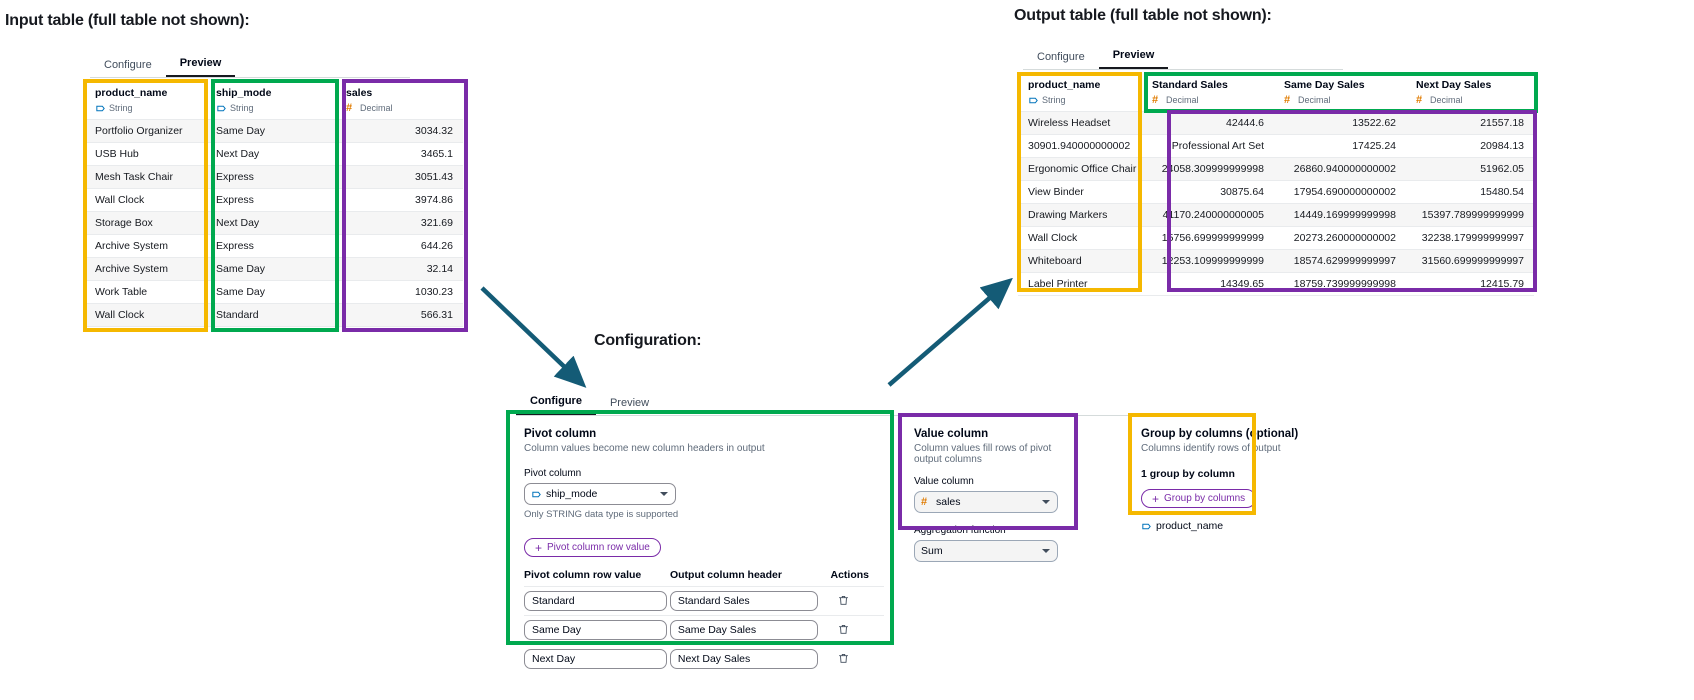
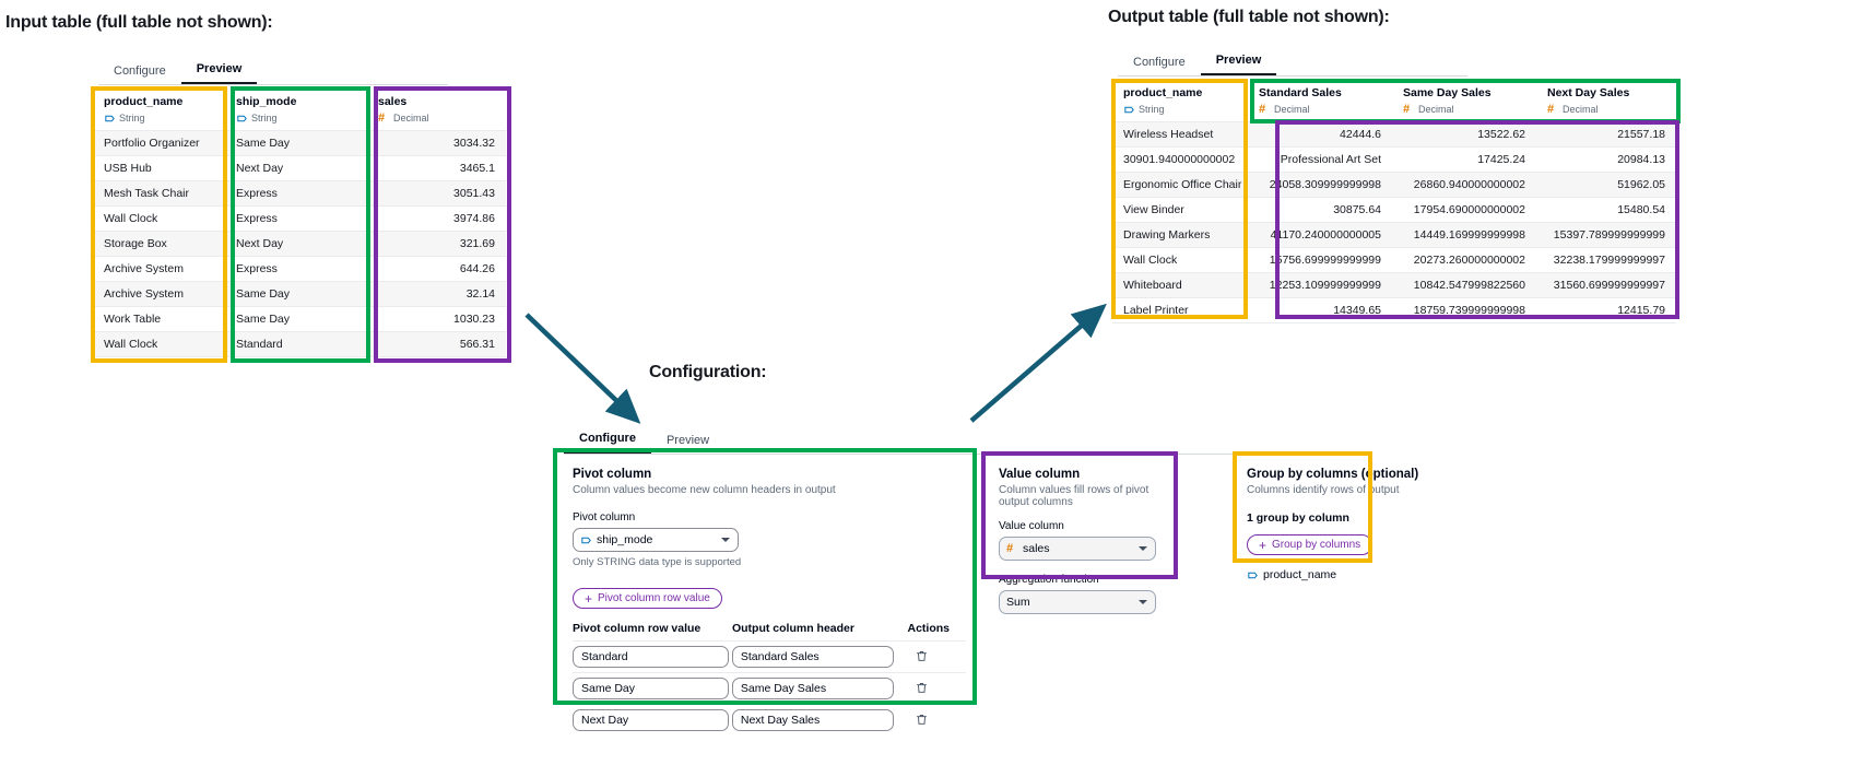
  Input table (full table not shown):
  Output table (full table not shown):
  Configuration:
  Configure
  Preview
  product_name
  String
  Portfolio Organizer
  USB Hub
  Mesh Task Chair
  Wall Clock
  Storage Box
  Archive System
  Archive System
  Work Table
  Wall Clock
  ship_mode
  String
  Same Day
  Next Day
  Express
  Express
  Next Day
  Express
  Same Day
  Same Day
  Standard
  sales
  #
  Decimal
  3034.32
  3465.1
  3051.43
  3974.86
  321.69
  644.26
  32.14
  1030.23
  566.31
  Configure
  Preview
  product_name
  String
  Wireless Headset
  30901.940000000002
  Ergonomic Office Chair
  View Binder
  Drawing Markers
  Wall Clock
  Whiteboard
  Label Printer
  Standard Sales
  #
  Decimal
  42444.6
  Professional Art Set
  24058.309999999998
  30875.64
  41170.240000000005
  15756.699999999999
  12253.109999999999
  14349.65
  Same Day Sales
  #
  Decimal
  13522.62
  17425.24
  26860.940000000002
  17954.690000000002
  14449.169999999998
  20273.260000000002
- 18574.629999999997
+ 10842.547999822560
  18759.739999999998
  Next Day Sales
  #
  Decimal
  21557.18
  20984.13
  51962.05
  15480.54
  15397.789999999999
  32238.179999999997
  31560.699999999997
  12415.79
  Configure
  Preview
  Pivot column
  Column values become new column headers in output
  Pivot column
  ship_mode
  Only STRING data type is supported
  +
  Pivot column row value
  Pivot column row value
  Output column header
  Actions
  Standard
  Standard Sales
  Same Day
  Same Day Sales
  Next Day
  Next Day Sales
  Value column
  Column values fill rows of pivot output columns
  Value column
  #
  sales
  Aggregation function
  Sum
  Group by columns (optional)
  Columns identify rows of output
  1 group by column
  +
  Group by columns
  product_name
